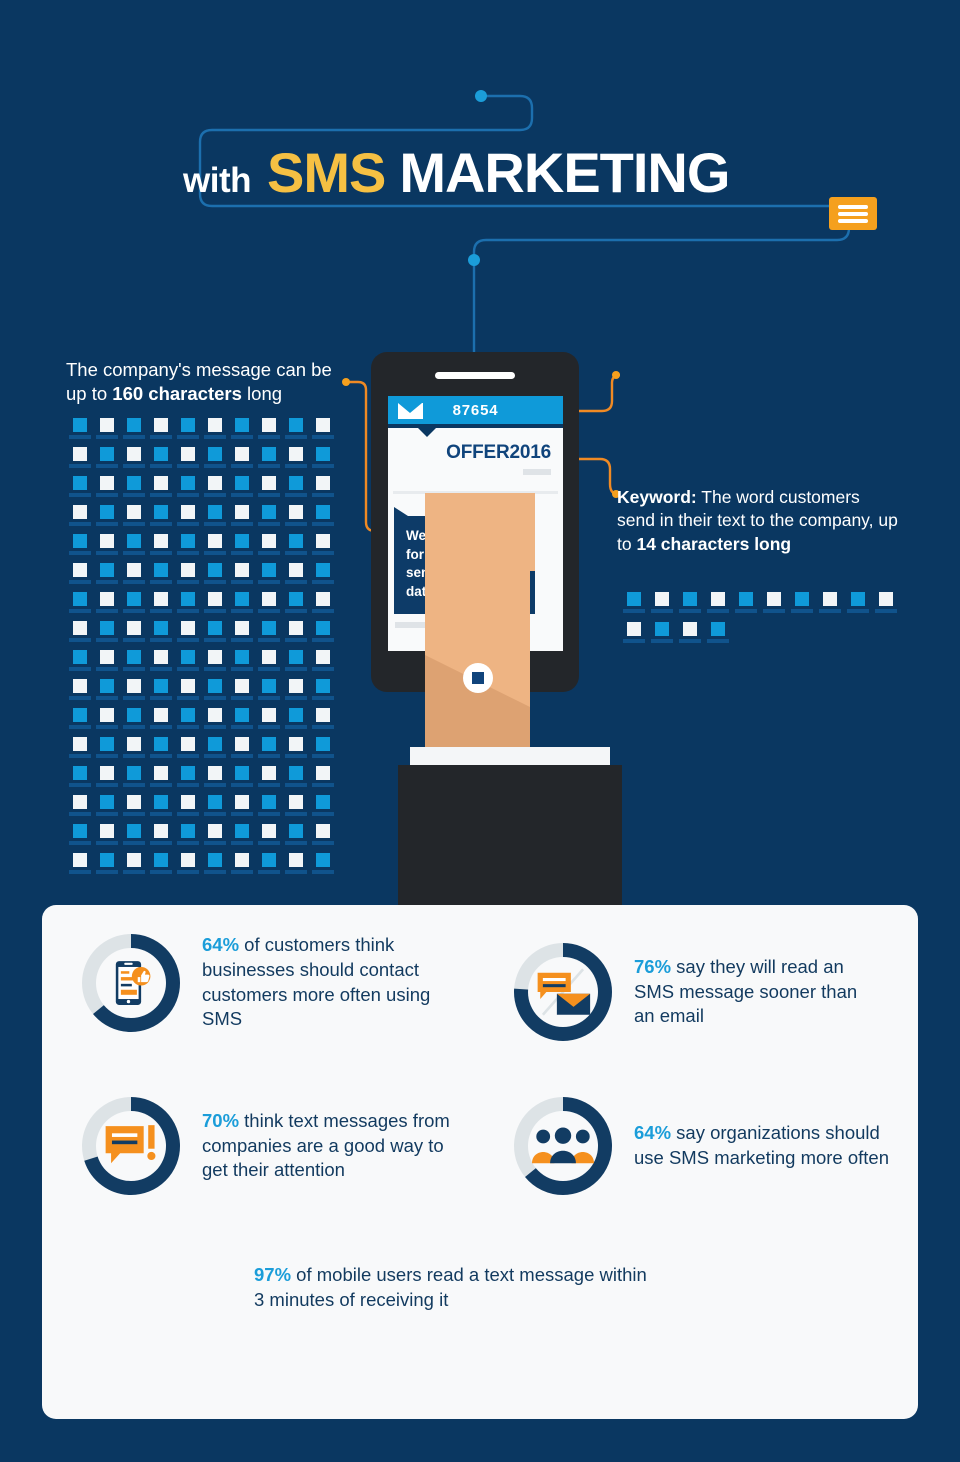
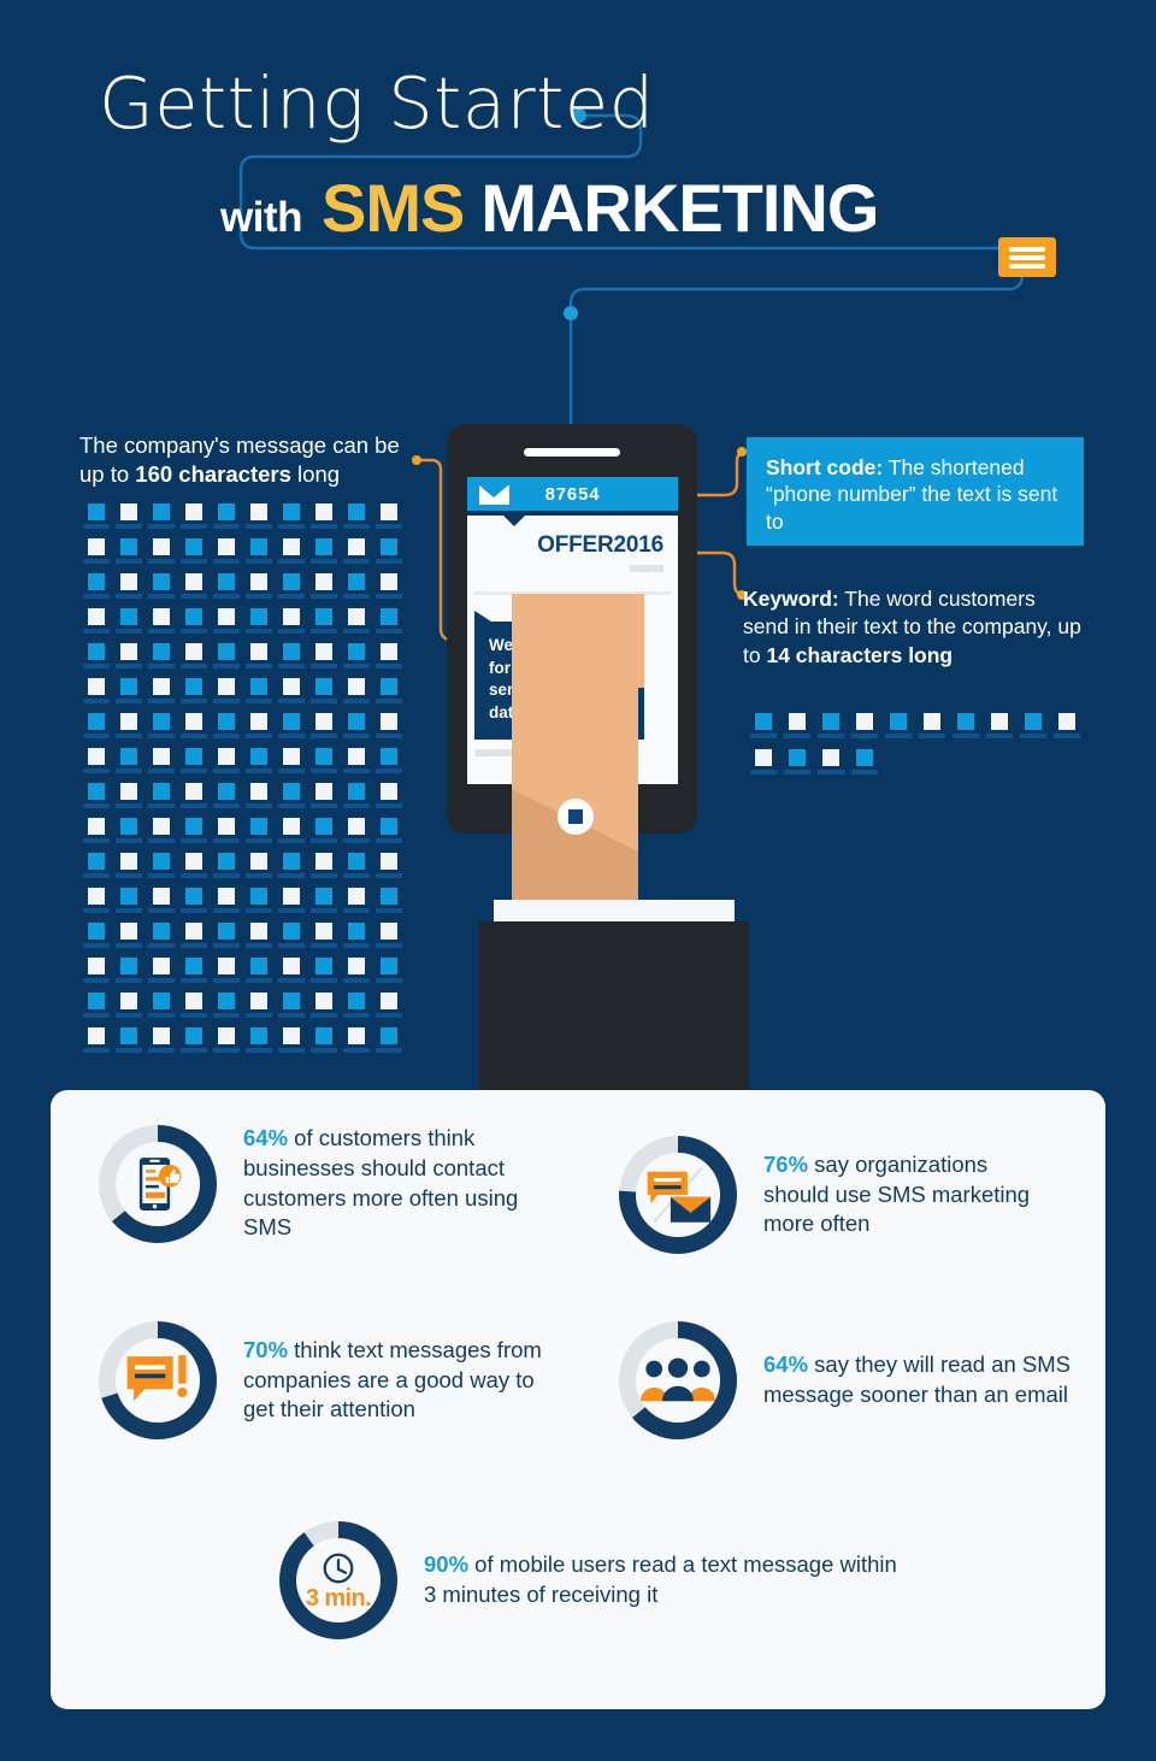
+ Getting Started
  with
  SMS
  MARKETING
  The company's message can be up to 160 characters long
  87654
  OFFER2016
+ Short code: The shortened “phone number” the text is sent to
  Keyword: The word customers send in their text to the company, up to 14 characters long
  64% of customers think businesses should contact customers more often using SMS
- 76% say they will read an SMS message sooner than an email
+ 76% say organizations should use SMS marketing more often
  70% think text messages from companies are a good way to get their attention
- 64% say organizations should use SMS marketing more often
+ 64% say they will read an SMS message sooner than an email
+ 3 min.
- 97% of mobile users read a text message within 3 minutes of receiving it
+ 90% of mobile users read a text message within 3 minutes of receiving it
